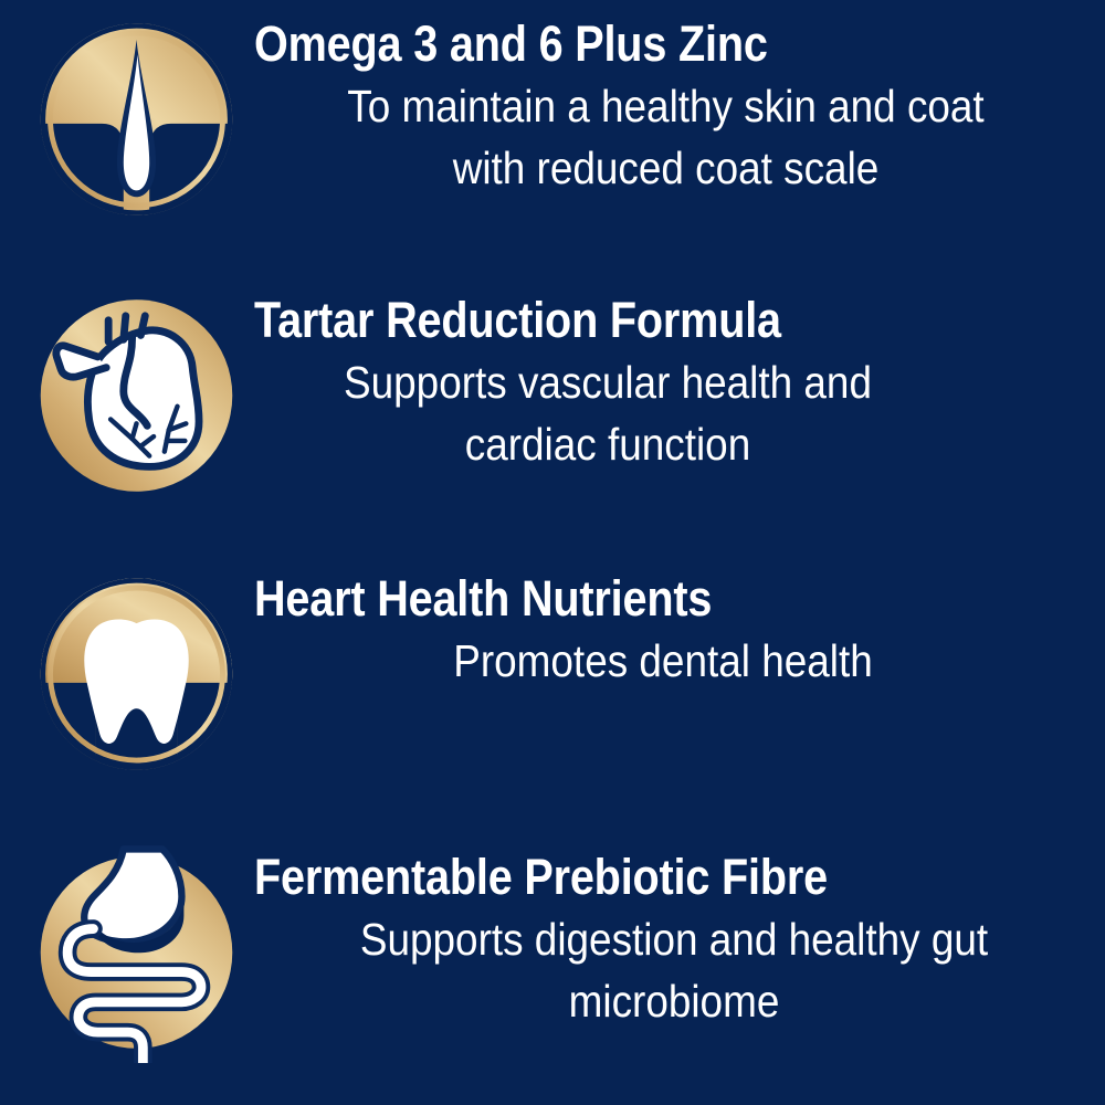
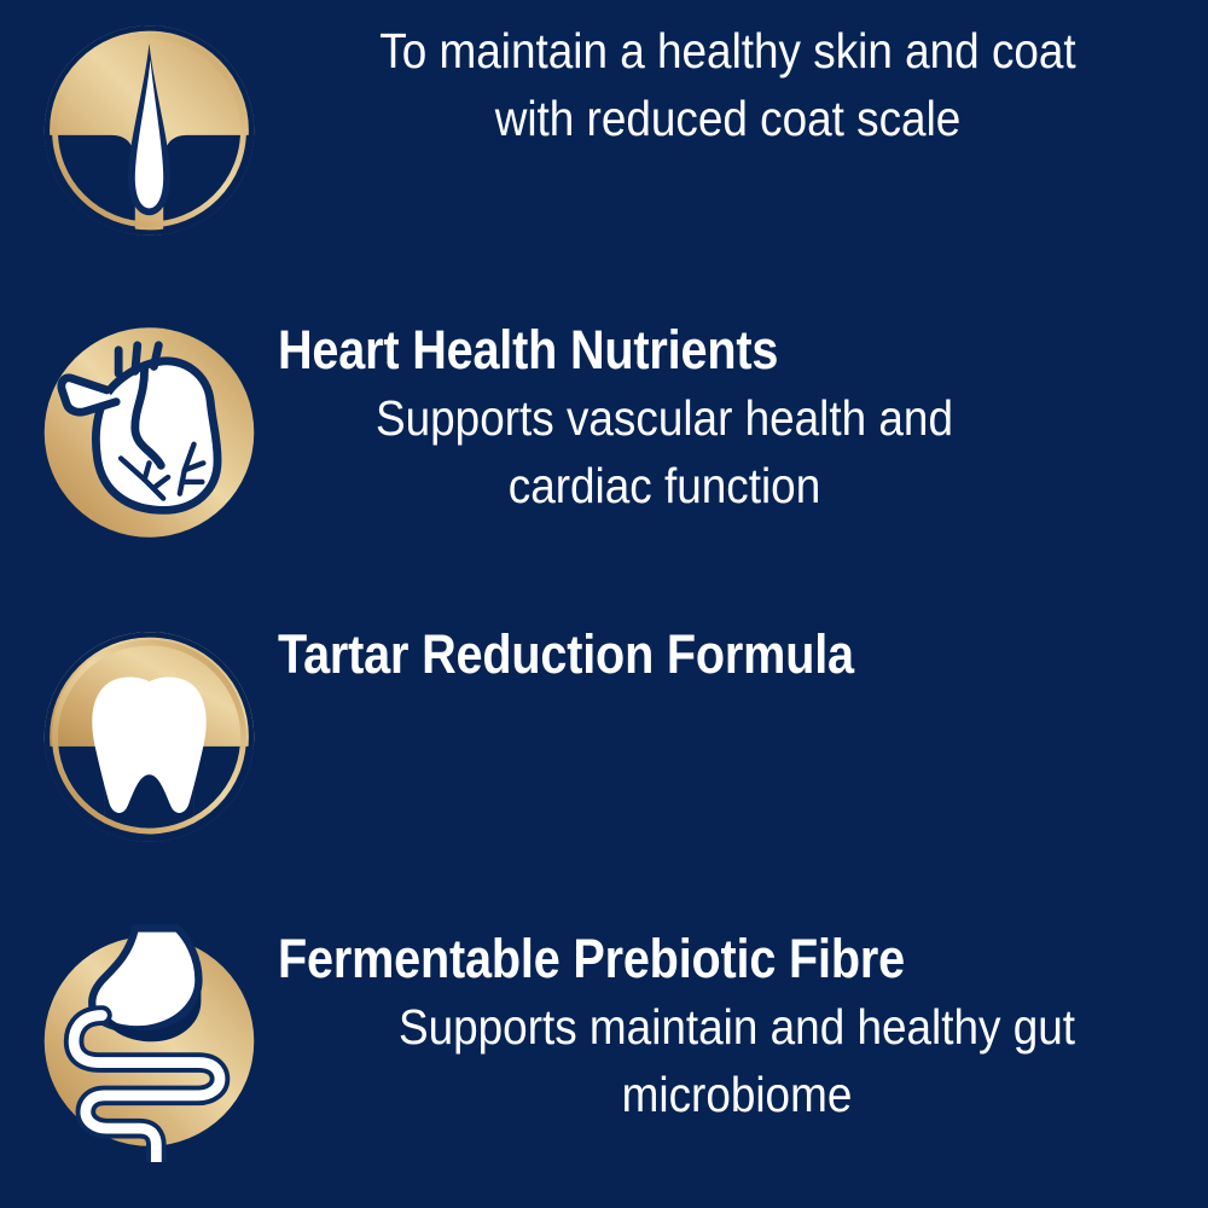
- Omega 3 and 6 Plus Zinc
  To maintain a healthy skin and coat
  with reduced coat scale
- Tartar Reduction Formula
+ Heart Health Nutrients
  Supports vascular health and
  cardiac function
- Heart Health Nutrients
+ Tartar Reduction Formula
- Promotes dental health
  Fermentable Prebiotic Fibre
- Supports digestion and healthy gut
+ Supports maintain and healthy gut
  microbiome
